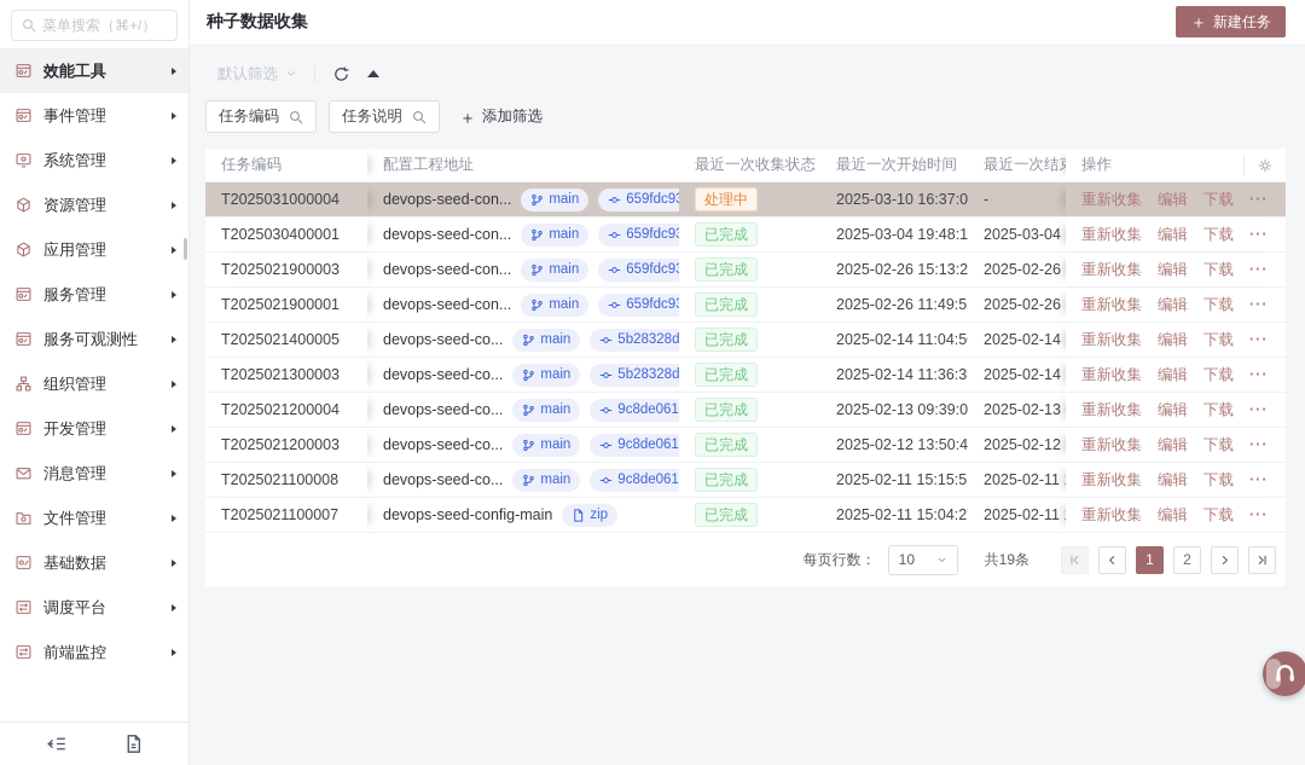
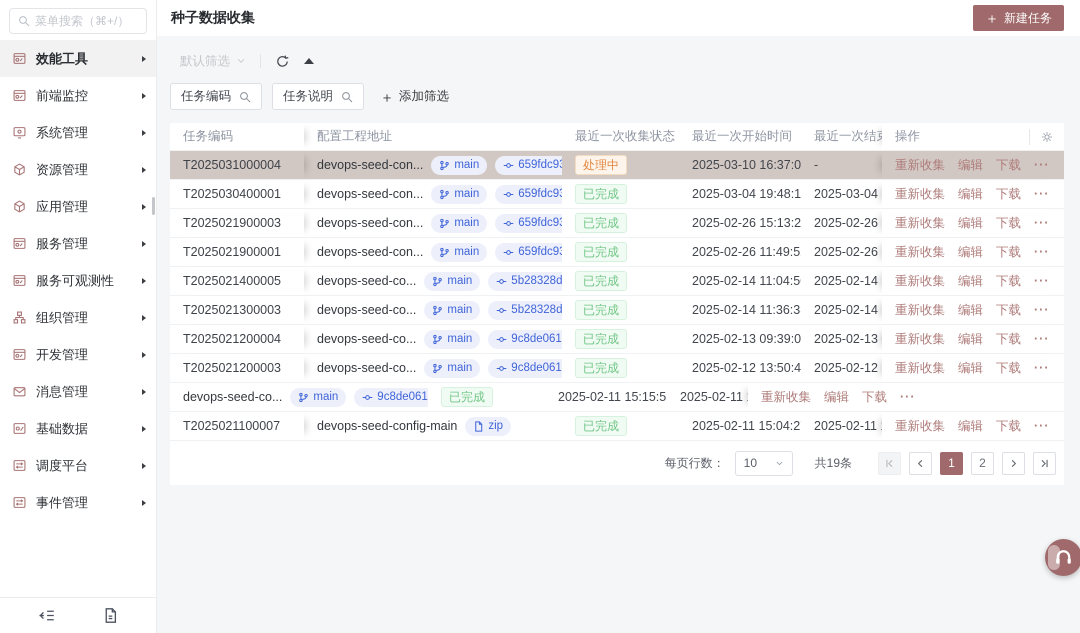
  菜单搜索（⌘+/）
  效能工具
- 事件管理
+ 前端监控
  系统管理
  资源管理
  应用管理
  服务管理
  服务可观测性
  组织管理
  开发管理
  消息管理
- 文件管理
  基础数据
  调度平台
- 前端监控
+ 事件管理
  种子数据收集
  ＋
  新建任务
  默认筛选
  任务编码
  任务说明
  ＋
  添加筛选
  任务编码
  配置工程地址
  最近一次收集状态
  最近一次开始时间
  操作
  T2025031000004
  devops-seed-con...
  main
  659fdc9
  处理中
  2025-03-10 16:37:0
  -
  重新收集
  编辑
  下载
  ···
  T2025030400001
  devops-seed-con...
  main
  659fdc9
  已完成
  2025-03-04 19:48:1
  2025-03-04
  重新收集
  编辑
  下载
  ···
  T2025021900003
  devops-seed-con...
  main
  659fdc9
  已完成
  2025-02-26 15:13:2
  2025-02-26
  重新收集
  编辑
  下载
  ···
  T2025021900001
  devops-seed-con...
  main
  659fdc9
  已完成
  2025-02-26 11:49:5
  2025-02-26
  重新收集
  编辑
  下载
  ···
  T2025021400005
  devops-seed-co...
  main
  5b28328d
  已完成
  2025-02-14 11:04:5
  2025-02-14
  重新收集
  编辑
  下载
  ···
  T2025021300003
  devops-seed-co...
  main
  5b28328d
  已完成
  2025-02-14 11:36:3
  2025-02-14
  重新收集
  编辑
  下载
  ···
  T2025021200004
  devops-seed-co...
  main
  9c8de061
  已完成
  2025-02-13 09:39:0
  2025-02-13
  重新收集
  编辑
  下载
  ···
  T2025021200003
  devops-seed-co...
  main
  9c8de061
  已完成
  2025-02-12 13:50:4
  2025-02-12
  重新收集
  编辑
  下载
  ···
- T2025021100008
  devops-seed-co...
  main
  9c8de061
  已完成
  2025-02-11 15:15:5
  2025-02-11
  重新收集
  编辑
  下载
  ···
  T2025021100007
  devops-seed-config-main
  zip
  已完成
  2025-02-11 15:04:2
  2025-02-11
  重新收集
  编辑
  下载
  ···
  每页行数：
  10
  共19条
  1
  2
